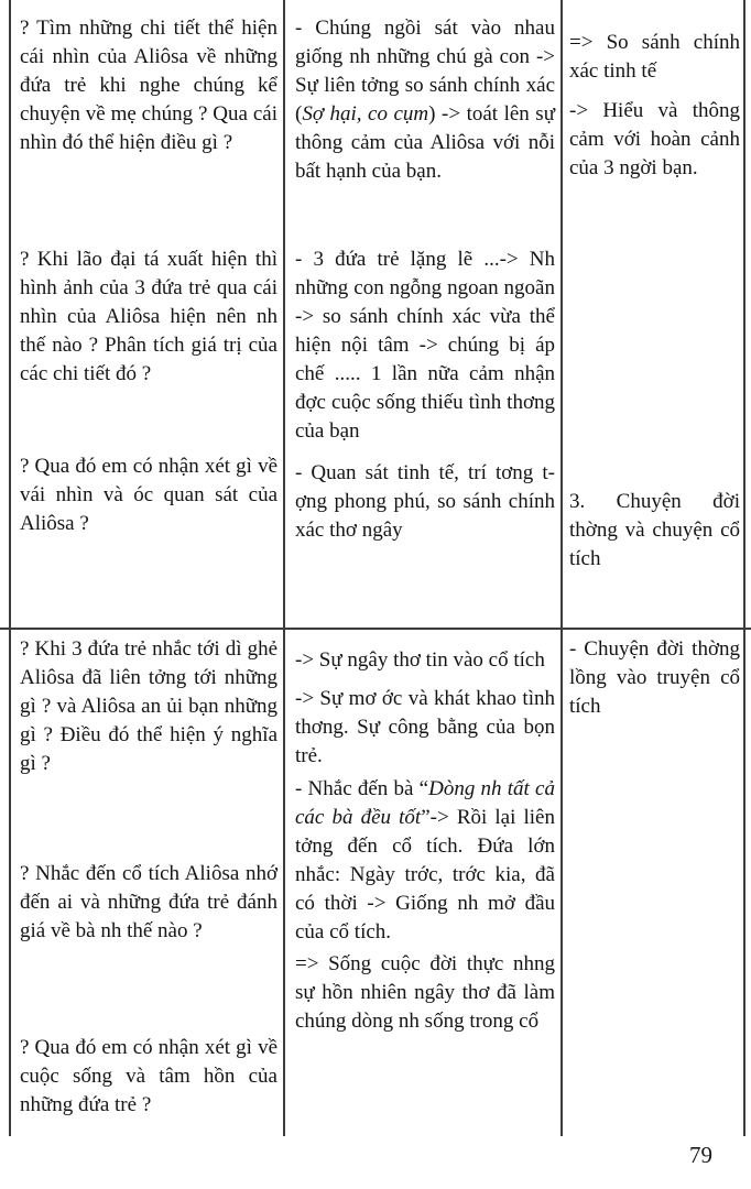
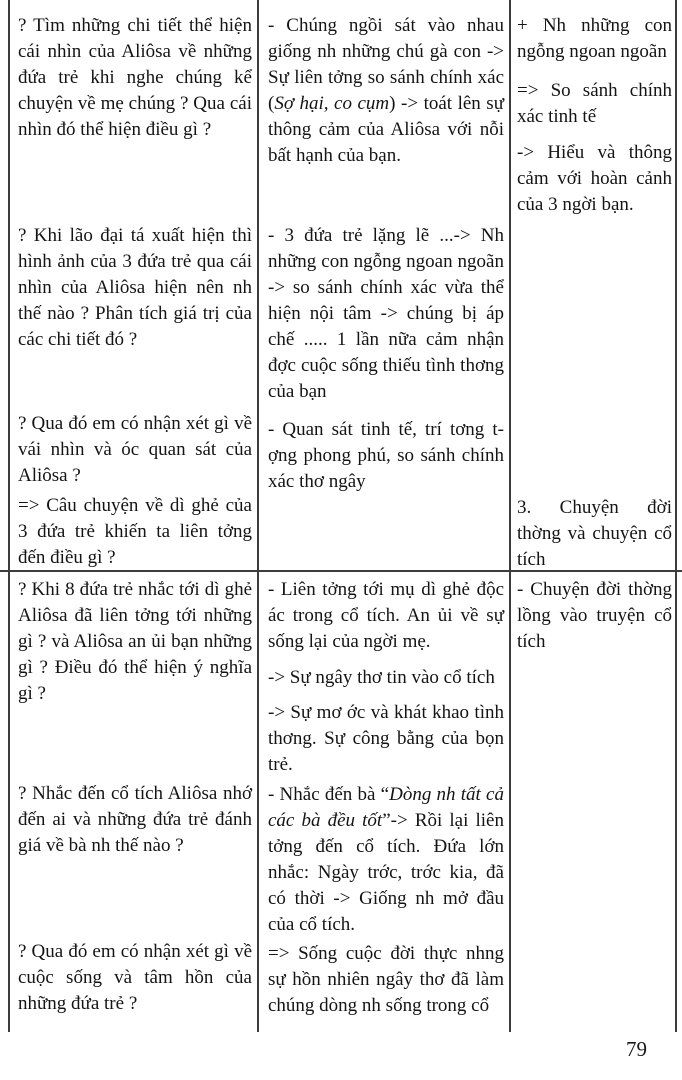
  ? Tìm những chi tiết thể hiện cái nhìn của Aliôsa về những đứa trẻ khi nghe chúng kể chuyện về mẹ chúng ? Qua cái nhìn đó thể hiện điều gì ?
  ? Khi lão đại tá xuất hiện thì hình ảnh của 3 đứa trẻ qua cái nhìn của Aliôsa hiện nên nh thế nào ? Phân tích giá trị của các chi tiết đó ?
  ? Qua đó em có nhận xét gì về vái nhìn và óc quan sát của Aliôsa ?
+ => Câu chuyện về dì ghẻ của 3 đứa trẻ khiến ta liên tởng đến điều gì ?
  - Chúng ngồi sát vào nhau giống nh những chú gà con -> Sự liên tởng so sánh chính xác (Sợ hại, co cụm) -> toát lên sự thông cảm của Aliôsa với nỗi bất hạnh của bạn.
  - 3 đứa trẻ lặng lẽ ...-> Nh những con ngỗng ngoan ngoãn -> so sánh chính xác vừa thể hiện nội tâm -> chúng bị áp chế ..... 1 lần nữa cảm nhận đợc cuộc sống thiếu tình thơng của bạn
  - Quan sát tinh tế, trí tơng t-ợng phong phú, so sánh chính xác thơ ngây
+ + Nh những con ngỗng ngoan ngoãn
  => So sánh chính xác tinh tế
  -> Hiểu và thông cảm với hoàn cảnh của 3 ngời bạn.
  3. Chuyện đời thờng và chuyện cổ tích
- ? Khi 3 đứa trẻ nhắc tới dì ghẻ Aliôsa đã liên tởng tới những gì ? và Aliôsa an ủi bạn những gì ? Điều đó thể hiện ý nghĩa gì ?
+ ? Khi 8 đứa trẻ nhắc tới dì ghẻ Aliôsa đã liên tởng tới những gì ? và Aliôsa an ủi bạn những gì ? Điều đó thể hiện ý nghĩa gì ?
  ? Nhắc đến cổ tích Aliôsa nhớ đến ai và những đứa trẻ đánh giá về bà nh thế nào ?
  ? Qua đó em có nhận xét gì về cuộc sống và tâm hồn của những đứa trẻ ?
+ - Liên tởng tới mụ dì ghẻ độc ác trong cổ tích. An ủi về sự sống lại của ngời mẹ.
  -> Sự ngây thơ tin vào cổ tích
  -> Sự mơ ớc và khát khao tình thơng. Sự công bằng của bọn trẻ.
  - Nhắc đến bà “Dòng nh tất cả các bà đều tốt”-> Rồi lại liên tởng đến cổ tích. Đứa lớn nhắc: Ngày trớc, trớc kia, đã có thời -> Giống nh mở đầu của cổ tích.
  => Sống cuộc đời thực nhng sự hồn nhiên ngây thơ đã làm chúng dòng nh sống trong cổ
  - Chuyện đời thờng lồng vào truyện cổ tích
  79
